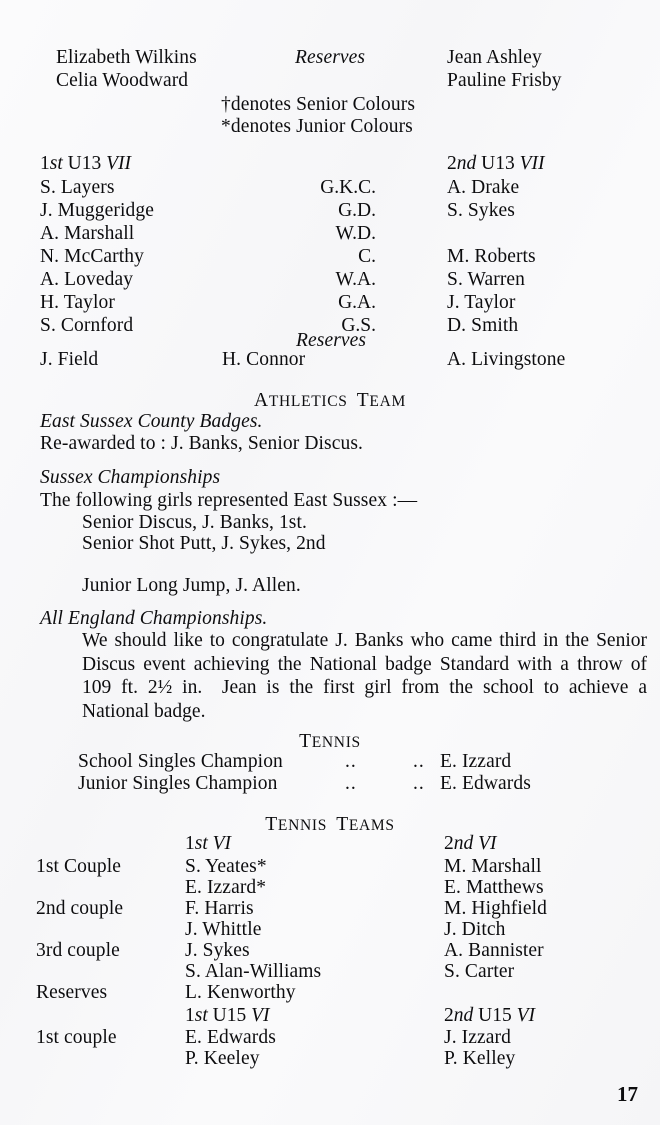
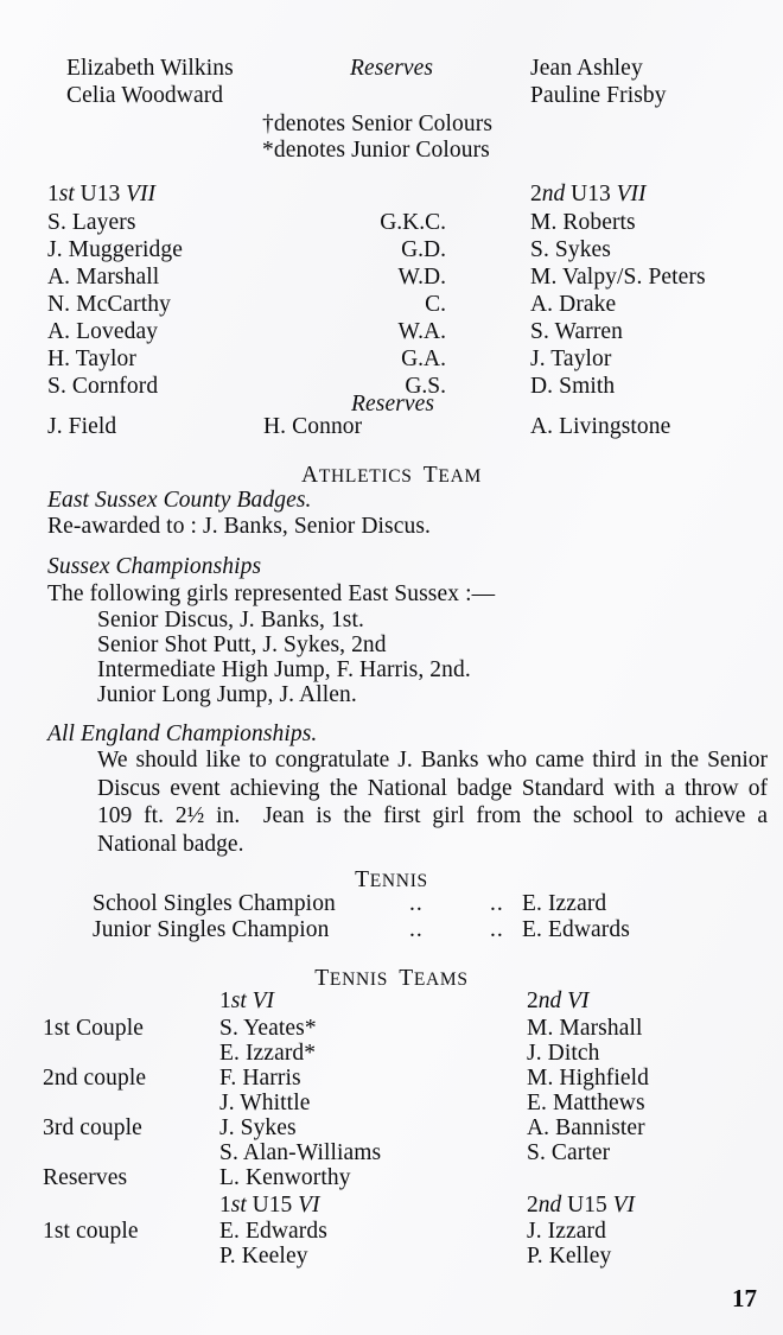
  Elizabeth Wilkins
  Celia Woodward
  Reserves
  Jean Ashley
  Pauline Frisby
  †denotes Senior Colours
  *denotes Junior Colours
  1st U13 VII
  2nd U13 VII
  S. Layers
  G.K.C.
- A. Drake
+ M. Roberts
  J. Muggeridge
  G.D.
  S. Sykes
  A. Marshall
  W.D.
+ M. Valpy/S. Peters
  N. McCarthy
  C.
- M. Roberts
+ A. Drake
  A. Loveday
  W.A.
  S. Warren
  H. Taylor
  G.A.
  J. Taylor
  S. Cornford
  G.S.
  D. Smith
  Reserves
  J. Field
  H. Connor
  A. Livingstone
  ATHLETICS TEAM
  East Sussex County Badges.
  Re-awarded to : J. Banks, Senior Discus.
  Sussex Championships
  The following girls represented East Sussex :—
  Senior Discus, J. Banks, 1st.
  Senior Shot Putt, J. Sykes, 2nd
+ Intermediate High Jump, F. Harris, 2nd.
  Junior Long Jump, J. Allen.
  All England Championships.
  We should like to congratulate J. Banks who came third in the Senior Discus event achieving the National badge Standard with a throw of 109 ft. 2½ in. Jean is the first girl from the school to achieve a National badge.
  TENNIS
  School Singles Champion
  ..
  ..
  E. Izzard
  Junior Singles Champion
  ..
  ..
  E. Edwards
  TENNIS TEAMS
  1st VI
  2nd VI
  1st Couple
  S. Yeates*
  M. Marshall
  E. Izzard*
- E. Matthews
+ J. Ditch
  2nd couple
  F. Harris
  M. Highfield
  J. Whittle
- J. Ditch
+ E. Matthews
  3rd couple
  J. Sykes
  A. Bannister
  S. Alan-Williams
  S. Carter
  Reserves
  L. Kenworthy
  1st U15 VI
  2nd U15 VI
  1st couple
  E. Edwards
  J. Izzard
  P. Keeley
  P. Kelley
  17
